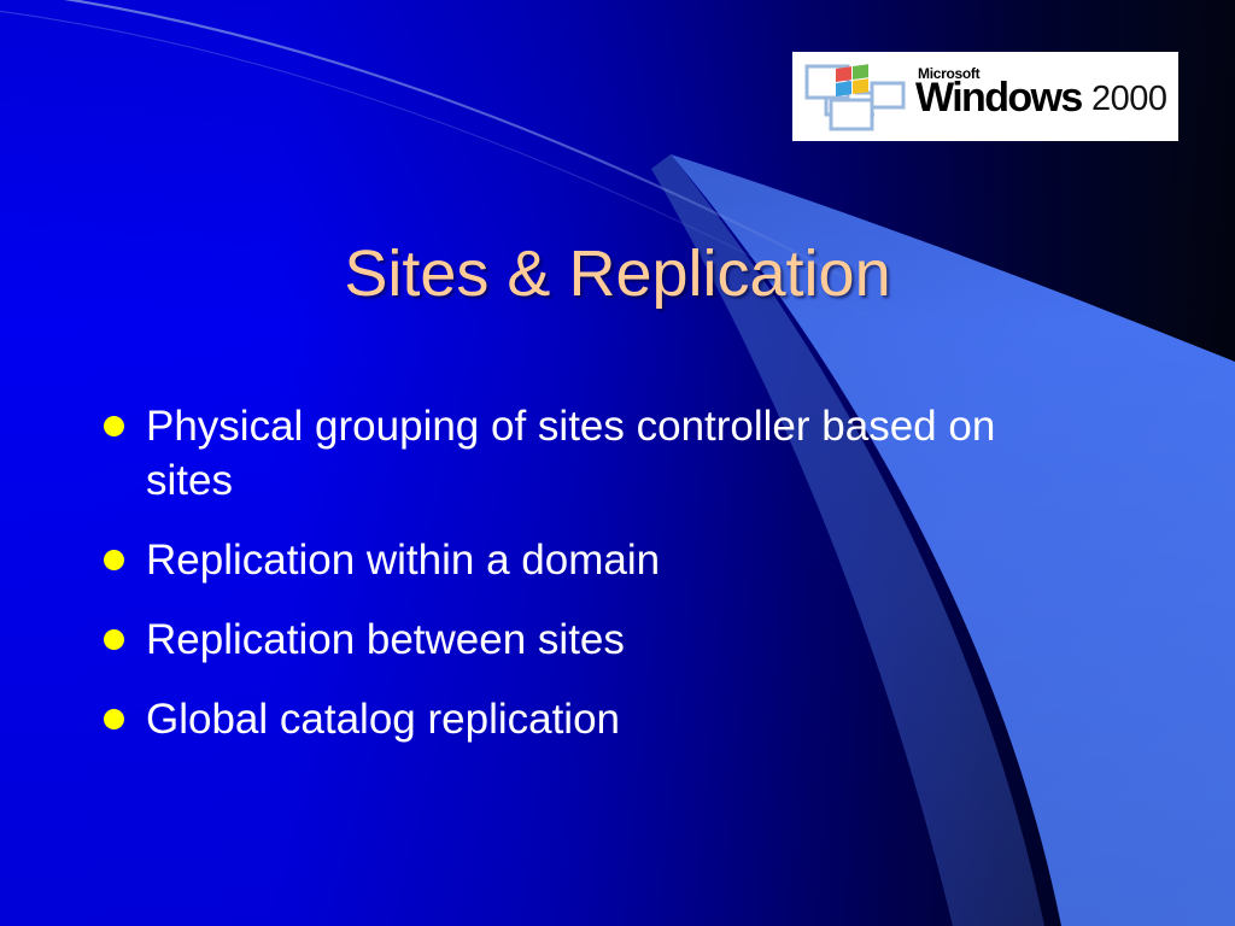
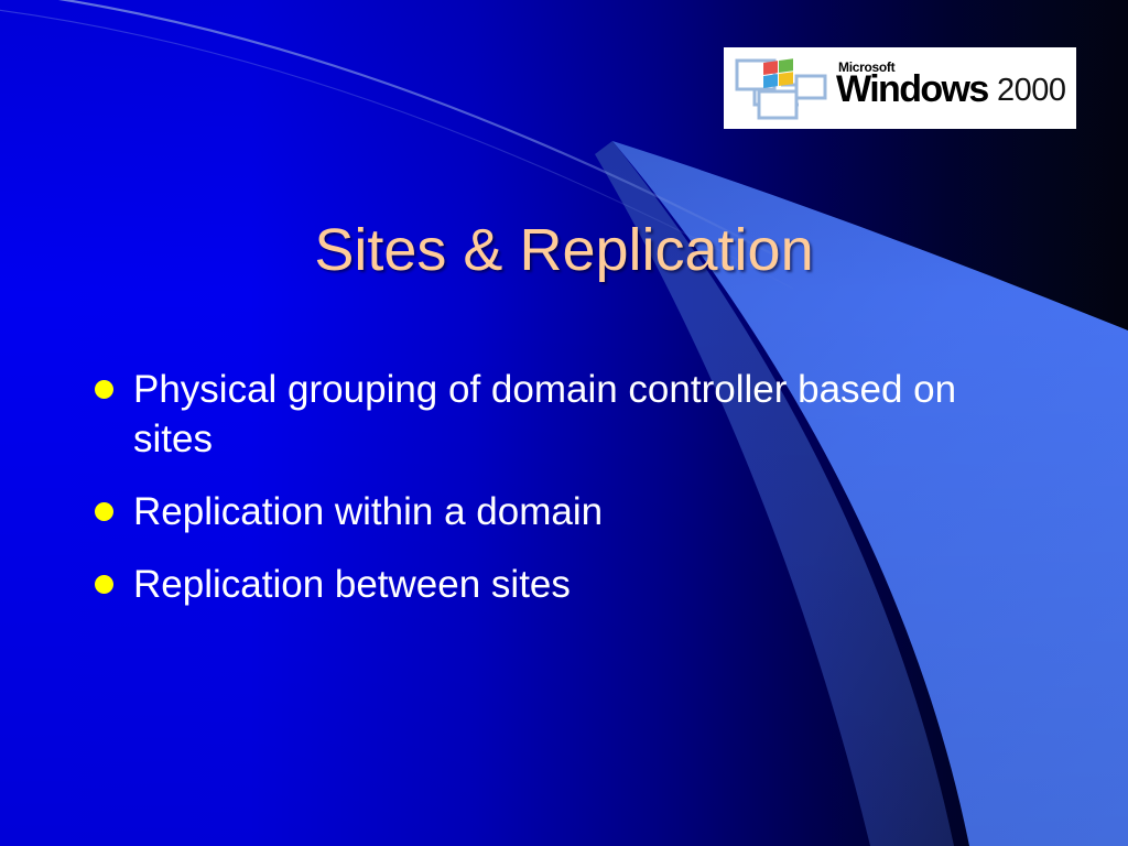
  Microsoft
  Windows
  2000
  Sites & Replication
- Physical grouping of sites controller based on sites
+ Physical grouping of domain controller based on sites
  Replication within a domain
  Replication between sites
- Global catalog replication
